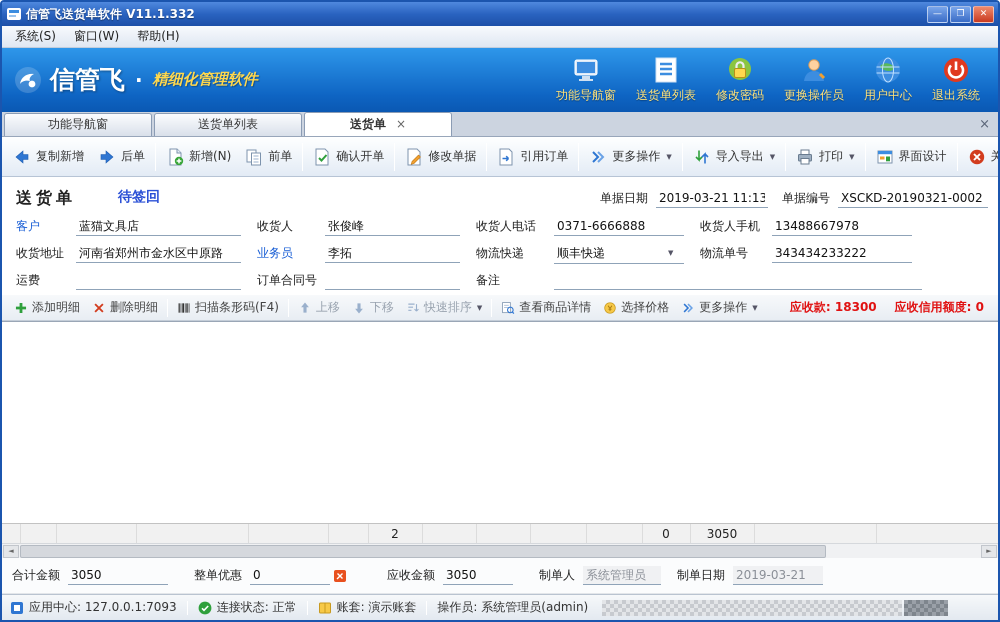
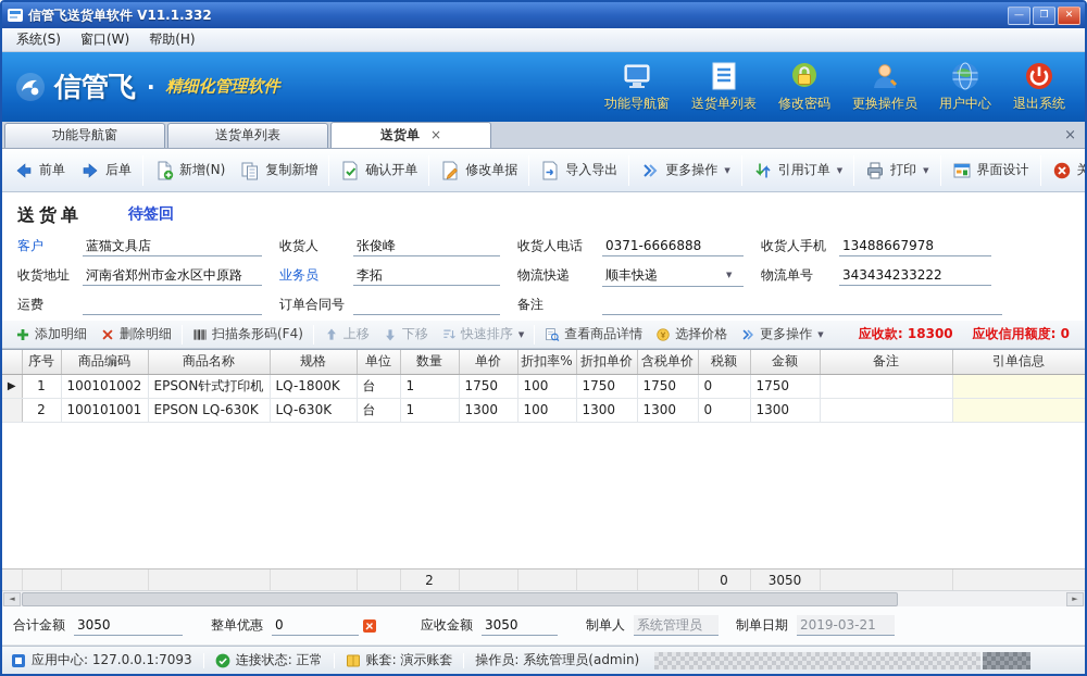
  信管飞送货单软件 V11.1.332
  —
  ❐
  ✕
  系统(S)
  窗口(W)
  帮助(H)
  信管飞
  ·
  精细化管理软件
  功能导航窗
  送货单列表
  修改密码
  更换操作员
  用户中心
  退出系统
  功能导航窗
  送货单列表
  送货单 ×
  ×
- 复制新增
+ 前单
  后单
  新增(N)
- 前单
+ 复制新增
  确认开单
  修改单据
- 引用订单
+ 导入导出
  更多操作
  ▼
- 导入导出
+ 引用订单
  ▼
  打印
  ▼
  界面设计
  送货单
  待签回
- 单据日期
- 2019-03-21 11:13
- 单据编号
- XSCKD-20190321-0002
  客户
  蓝猫文具店
  收货人
  张俊峰
  收货人电话
  0371-6666888
  收货人手机
  13488667978
  收货地址
  河南省郑州市金水区中原路
  业务员
  李拓
  物流快递
  顺丰快递
  ▼
  物流单号
  343434233222
  运费
  订单合同号
  备注
  添加明细
  删除明细
  扫描条形码(F4)
  上移
  下移
  快速排序
  ▼
  查看商品详情
  选择价格
  更多操作
  ▼
  应收款: 18300
  应收信用额度: 0
+ 	序号	商品编码	商品名称	规格	单位	数量	单价	折扣率%	折扣单价	含税单价	税额	金额	备注	引单信息
+ ▶	1	100101002	EPSON针式打印机	LQ-1800K	台	1	1750	100	1750	1750	0	1750
+ 	2	100101001	EPSON LQ-630K	LQ-630K	台	1	1300	100	1300	1300	0	1300
  						2					0	3050
  ◄
  ►
  合计金额
  3050
  整单优惠
  0
  应收金额
  3050
  制单人
  系统管理员
  制单日期
  2019-03-21
  应用中心: 127.0.0.1:7093
  连接状态: 正常
  账套: 演示账套
  操作员: 系统管理员(admin)
